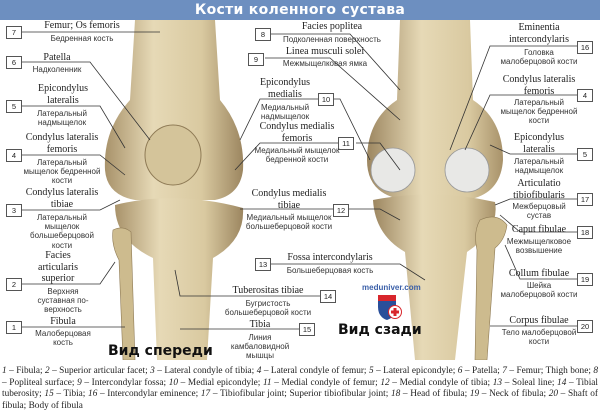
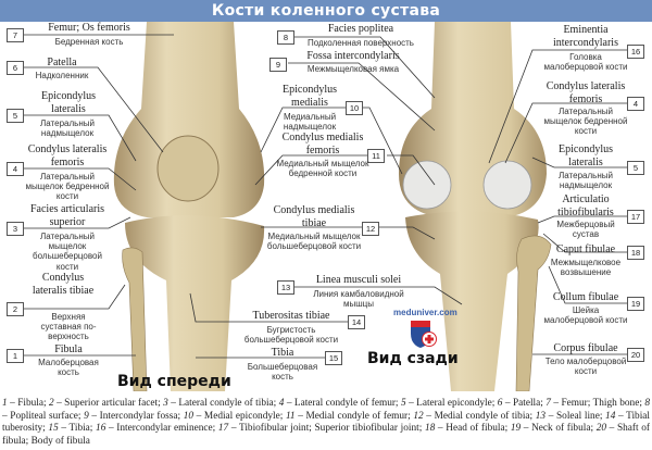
  Кости коленного сустава
  7
  Femur; Os femoris
  Бедренная кость
  6
  Patella
  Надколенник
  5
  Epicondylus lateralis
  Латеральный надмыщелок
  4
  Condylus lateralis femoris
  Латеральный мыщелок бедренной кости
  3
- Condylus lateralis tibiae
+ Facies articularis superior
  Латеральный мыщелок большеберцовой кости
  2
- Facies articularis superior
+ Condylus lateralis tibiae
  Верхняя суставная по-верхность
  1
  Fibula
  Малоберцовая кость
  8
  Facies poplitea
  Подколенная поверхность
  9
- Linea musculi solei
+ Fossa intercondylaris
  Межмыщелковая ямка
  10
  Epicondylus medialis
  Медиальный надмыщелок
  11
  Condylus medialis femoris
  Медиальный мыщелок бедренной кости
  12
  Condylus medialis tibiae
  Медиальный мыщелок большеберцовой кости
  13
- Fossa intercondylaris
+ Linea musculi solei
- Большеберцовая кость
+ Линия камбаловидной мышцы
  14
  Tuberositas tibiae
  Бугристость большеберцовой кости
  15
  Tibia
- Линия камбаловидной мышцы
+ Большеберцовая кость
  16
  Eminentia intercondylaris
  Головка малоберцовой кости
  4
  Condylus lateralis femoris
  Латеральный мыщелок бедренной кости
  5
  Epicondylus lateralis
  Латеральный надмыщелок
  17
  Articulatio tibiofibularis
  Межберцовый сустав
  18
  Caput fibulae
  Межмыщелковое возвышение
  19
  Collum fibulae
  Шейка малоберцовой кости
  20
  Corpus fibulae
  Тело малоберцовой кости
  Вид спереди
  Вид сзади
  meduniver.com
  1 – Fibula; 2 – Superior articular facet; 3 – Lateral condyle of tibia; 4 – Lateral condyle of femur; 5 – Lateral epicondyle; 6 – Patella; 7 – Femur; Thigh bone; 8 – Popliteal surface; 9 – Intercondylar fossa; 10 – Medial epicondyle; 11 – Medial condyle of femur; 12 – Medial condyle of tibia; 13 – Soleal line; 14 – Tibial tuberosity; 15 – Tibia; 16 – Intercondylar eminence; 17 – Tibiofibular joint; Superior tibiofibular joint; 18 – Head of fibula; 19 – Neck of fibula; 20 – Shaft of fibula; Body of fibula
